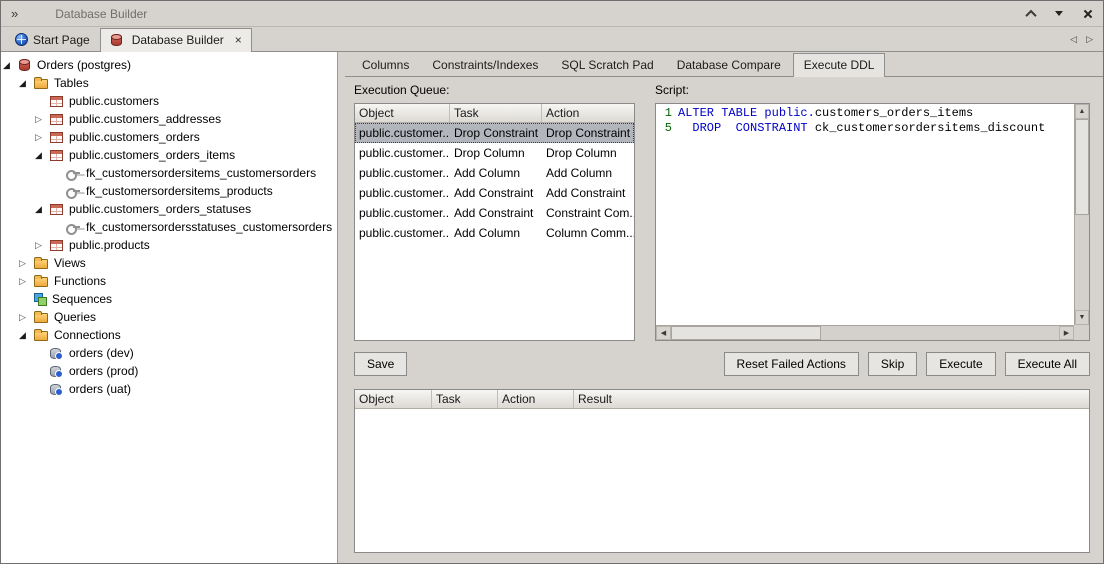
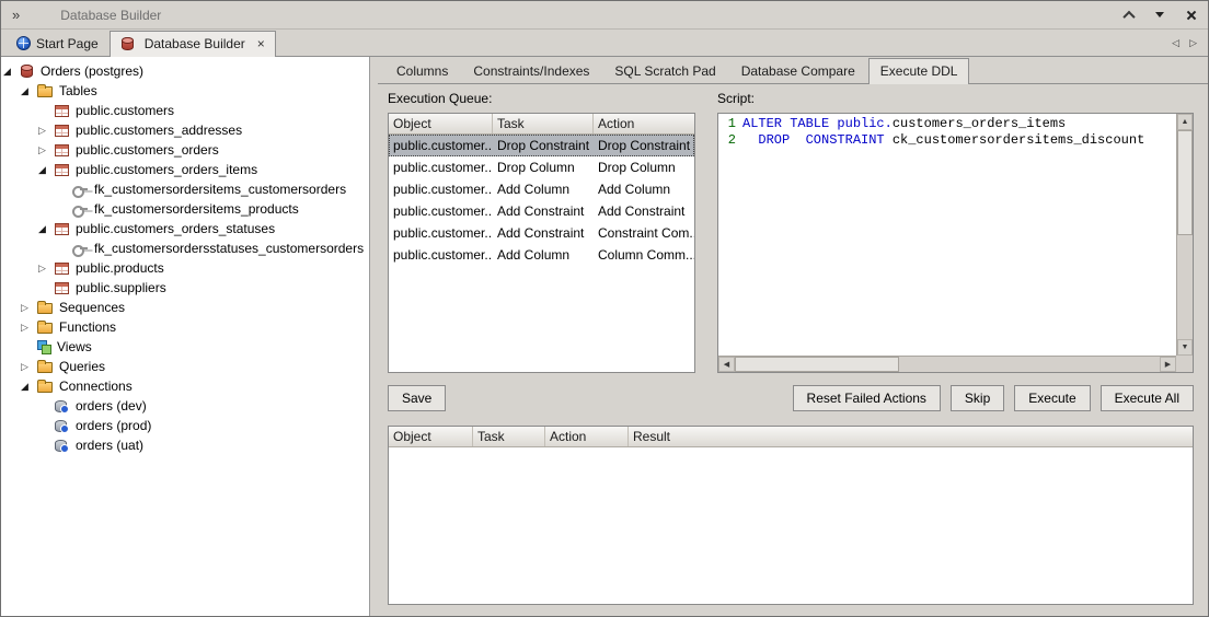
  »
  Database Builder
  Start Page
  Database Builder
  ×
  ◁
  ▷
  Orders (postgres)
  Tables
  public.customers
  public.customers_addresses
  public.customers_orders
  public.customers_orders_items
  fk_customersordersitems_customersorders
  fk_customersordersitems_products
  public.customers_orders_statuses
  fk_customersordersstatuses_customersorders
  public.products
+ public.suppliers
- Views
+ Sequences
  Functions
- Sequences
+ Views
  Queries
  Connections
  orders (dev)
  orders (prod)
  orders (uat)
  Columns
  Constraints/Indexes
  SQL Scratch Pad
  Database Compare
  Execute DDL
  Execution Queue:
  Object
  Task
  Action
  public.customer..
  Drop Constraint
  Drop Constraint
  public.customer..
  Drop Column
  Drop Column
  public.customer..
  Add Column
  Add Column
  public.customer..
  Add Constraint
  Add Constraint
  public.customer..
  Add Constraint
  Constraint Com.
  public.customer..
  Add Column
  Column Comm..
  Script:
  1
  ALTER TABLE public.
  customers_orders_items
- 5
+ 2
  DROP CONSTRAINT
  ck_customersordersitems_discount
  Save
  Reset Failed Actions
  Skip
  Execute
  Execute All
  Object
  Task
  Action
  Result
